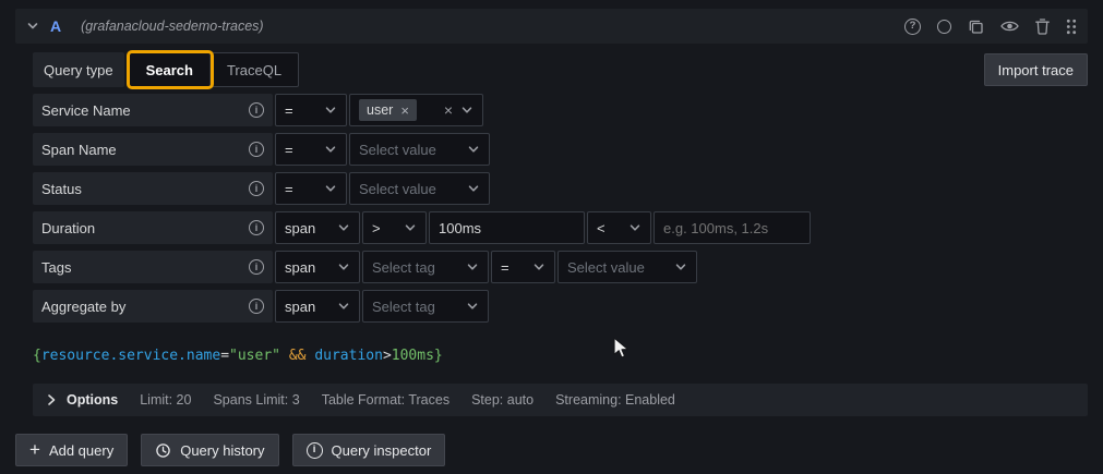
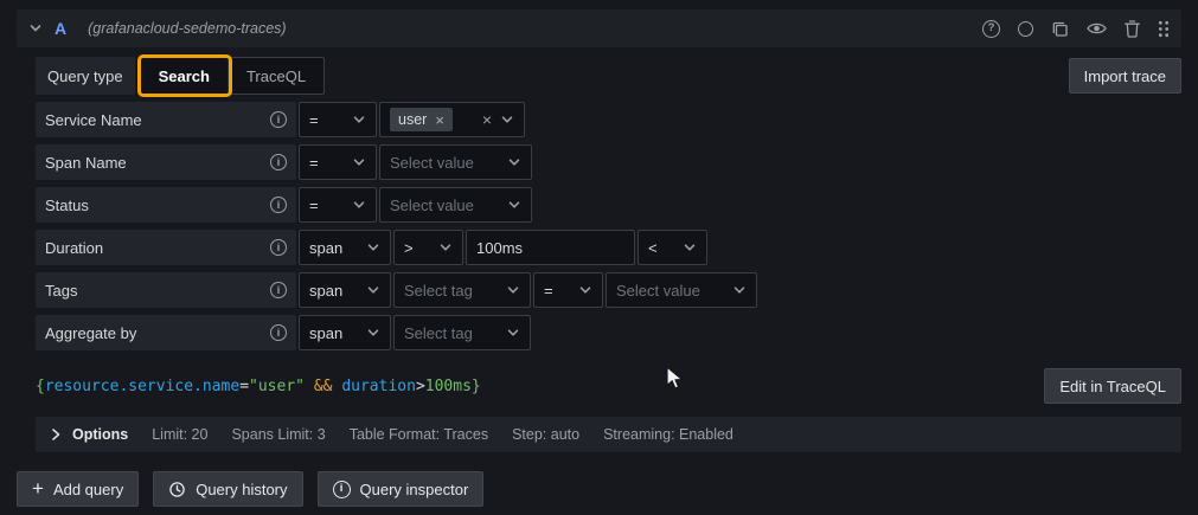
  A
  (grafanacloud-sedemo-traces)
  ?
  Query type
  Search
  TraceQL
  Import trace
  Service Name
  i
  =
  user
  ×
  ×
  Span Name
  i
  =
  Select value
  Status
  i
  =
  Select value
  Duration
  i
  span
  >
  100ms
  <
- e.g. 100ms, 1.2s
  Tags
  i
  span
  Select tag
  =
  Select value
  Aggregate by
  i
  span
  Select tag
  {resource.service.name="user" && duration>100ms}
+ Edit in TraceQL
  Options
  Limit: 20
  Spans Limit: 3
  Table Format: Traces
  Step: auto
  Streaming: Enabled
  +
  Add query
  Query history
  i
  Query inspector
